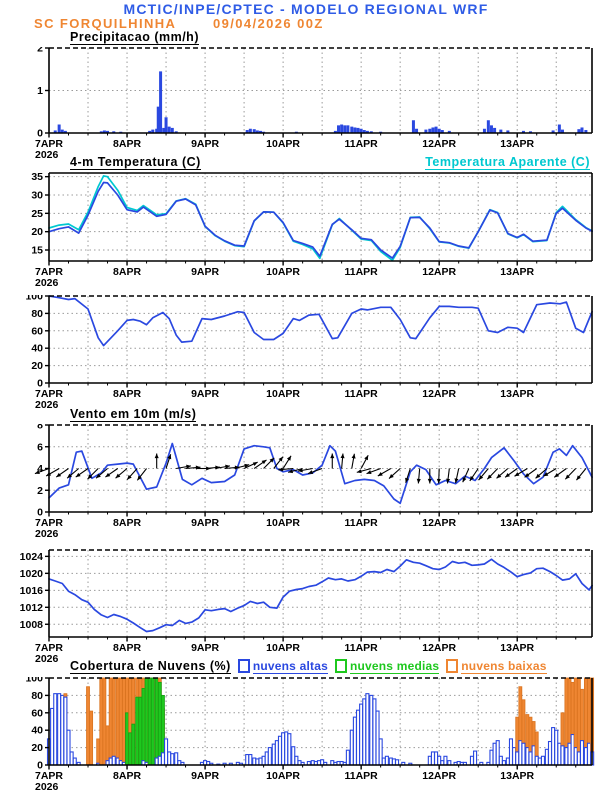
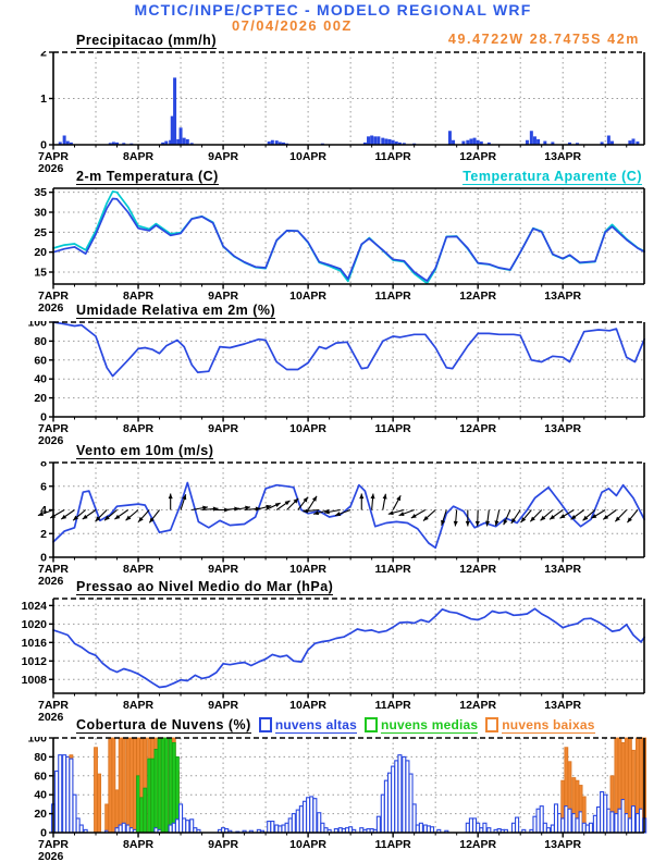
  MCTIC/INPE/CPTEC - MODELO REGIONAL WRF
- SC FORQUILHINHA
- 09/04/2026 00Z
+ 07/04/2026 00Z
+ 49.4722W 28.7475S 42m
  Precipitacao (mm/h)
- 4-m Temperatura (C)
+ 2-m Temperatura (C)
  Temperatura Aparente (C)
+ Umidade Relativa em 2m (%)
  Vento em 10m (m/s)
+ Pressao ao Nivel Medio do Mar (hPa)
  Cobertura de Nuvens (%)
  nuvens altas
  nuvens medias
  nuvens baixas
  0
  1
  2
  7APR
  2026
  8APR
  9APR
  10APR
  11APR
  12APR
  13APR
  15
  20
  25
  30
  35
  7APR
  2026
  8APR
  9APR
  10APR
  11APR
  12APR
  13APR
  0
  20
  40
  60
  80
  100
  7APR
  2026
  8APR
  9APR
  10APR
  11APR
  12APR
  13APR
  0
  2
  4
  6
  8
  7APR
  2026
  8APR
  9APR
  10APR
  11APR
  12APR
  13APR
  1008
  1012
  1016
  1020
  1024
  7APR
  2026
  8APR
  9APR
  10APR
  11APR
  12APR
  13APR
  0
  20
  40
  60
  80
  100
  7APR
  2026
  8APR
  9APR
  10APR
  11APR
  12APR
  13APR
